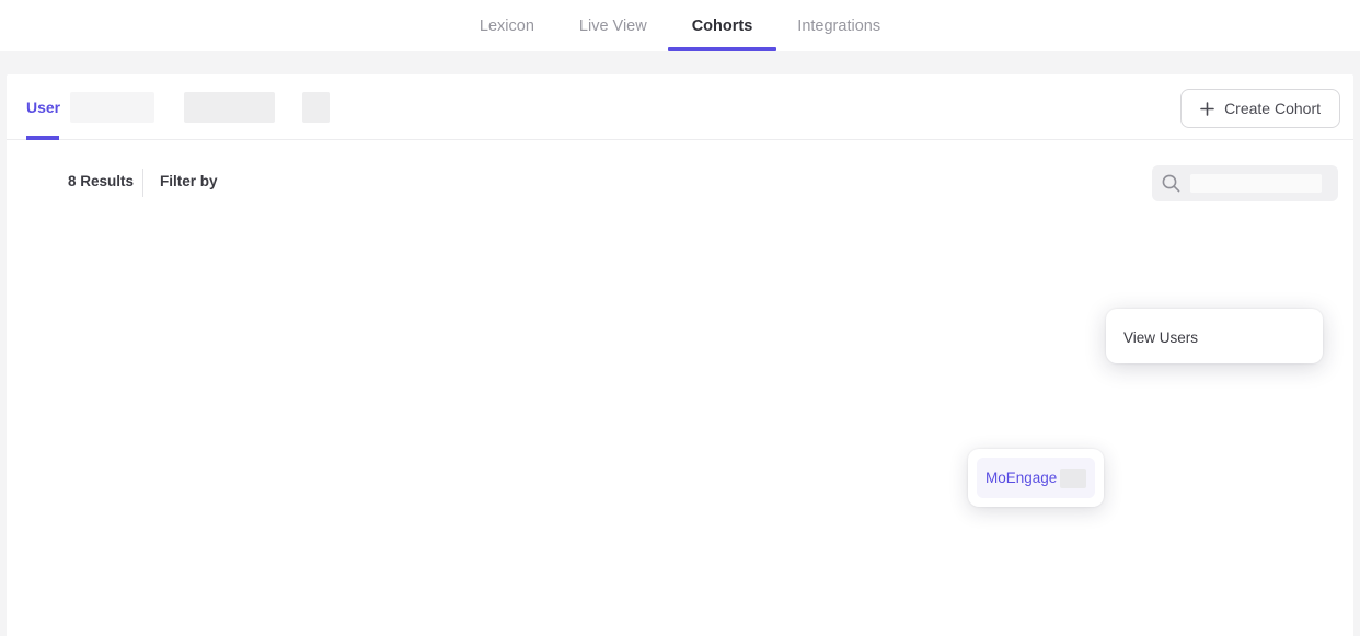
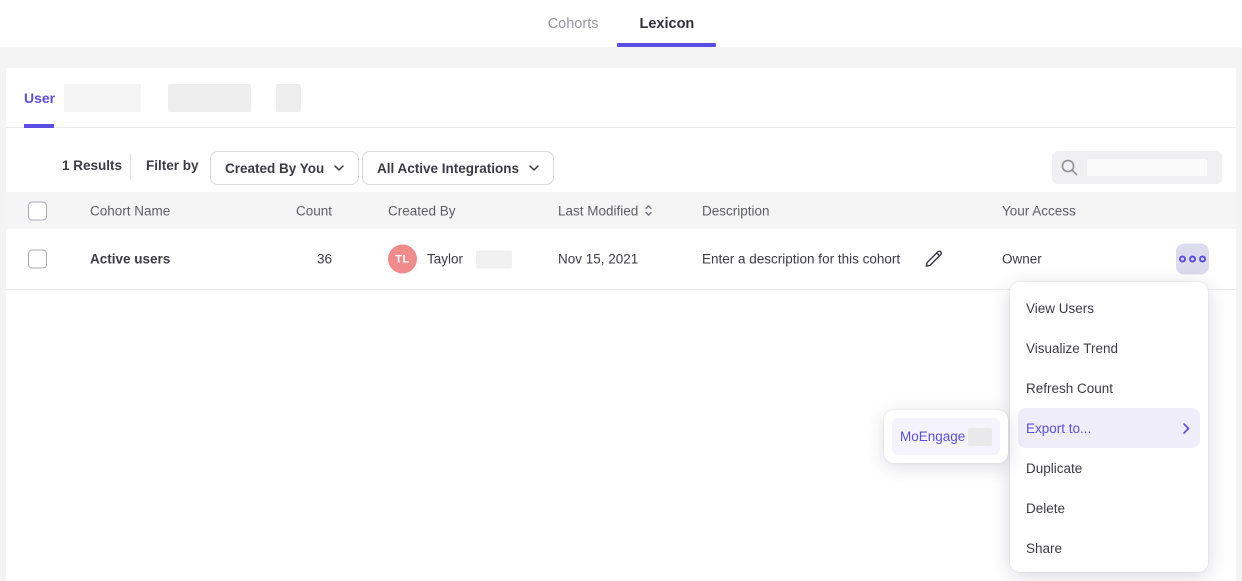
- Lexicon
+ Cohorts
- Live View
- Cohorts
+ Lexicon
- Integrations
  User
- Create Cohort
- 8 Results
+ 1 Results
  Filter by
+ Created By You
+ All Active Integrations
+ Cohort Name
+ Count
+ Created By
+ Last Modified
+ Description
+ Your Access
+ Active users
+ 36
+ TL
+ Taylor
+ Nov 15, 2021
+ Enter a description for this cohort
+ Owner
  View Users
+ Visualize Trend
+ Refresh Count
+ Export to...
+ Duplicate
+ Delete
+ Share
  MoEngage
